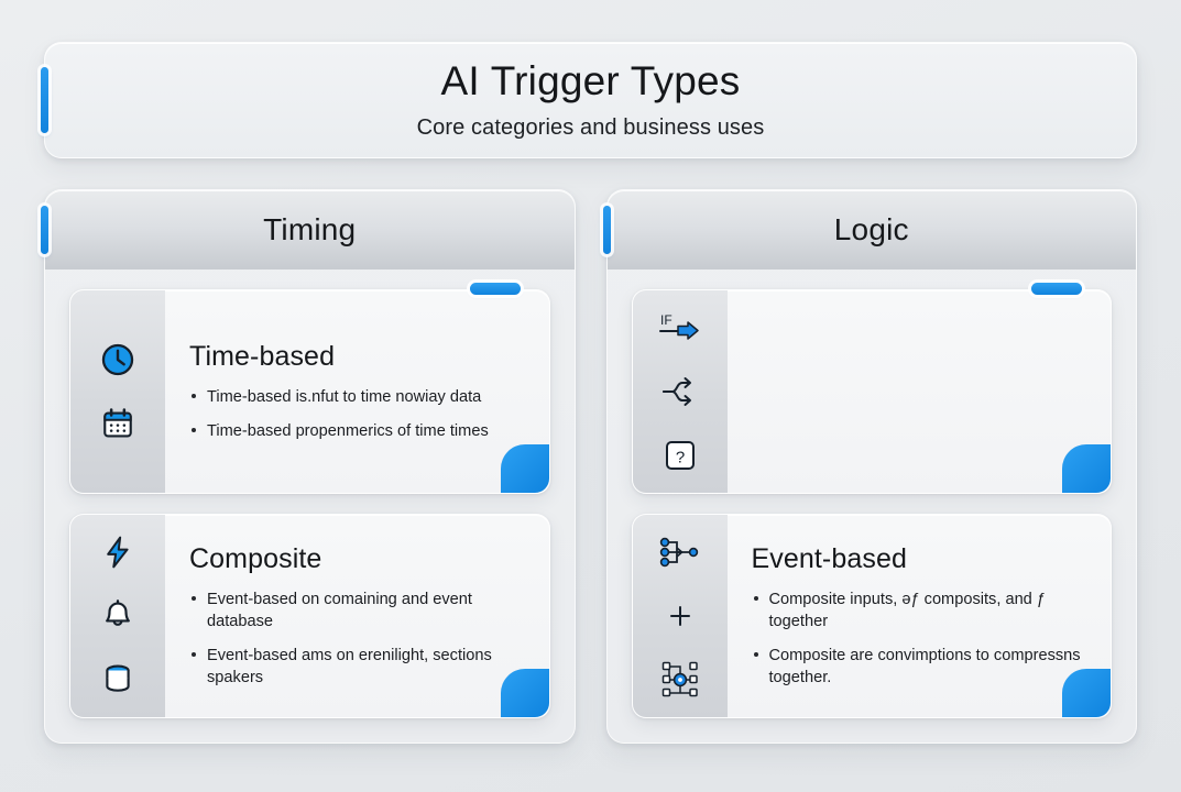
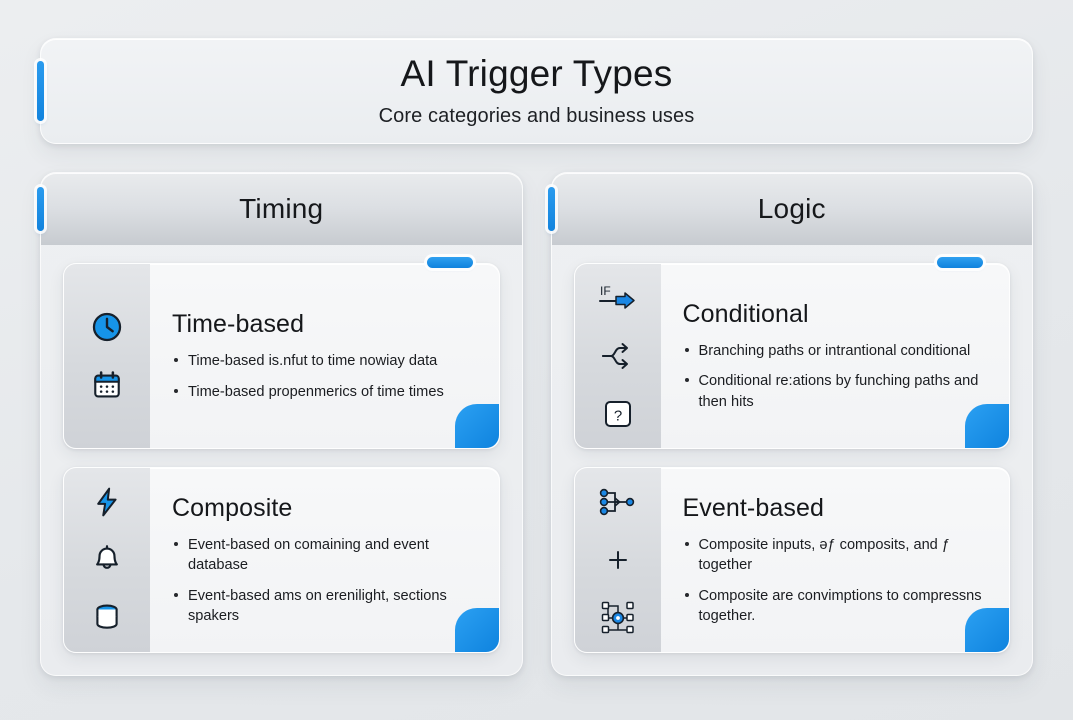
  AI Trigger Types
  Core categories and business uses
  Timing
  Time-based
  Time-based is.nfut to time nowiay data
  Time-based propenmerics of time times
  Composite
  Event-based on comaining and event database
  Event-based ams on erenilight, sections spakers
  Logic
  IF
  ?
+ Conditional
+ Branching paths or intrantional conditional
+ Conditional re:ations by funching paths and then hits
  Event-based
  Composite inputs, əƒ composits, and ƒ together
  Composite are convimptions to compressns together.
